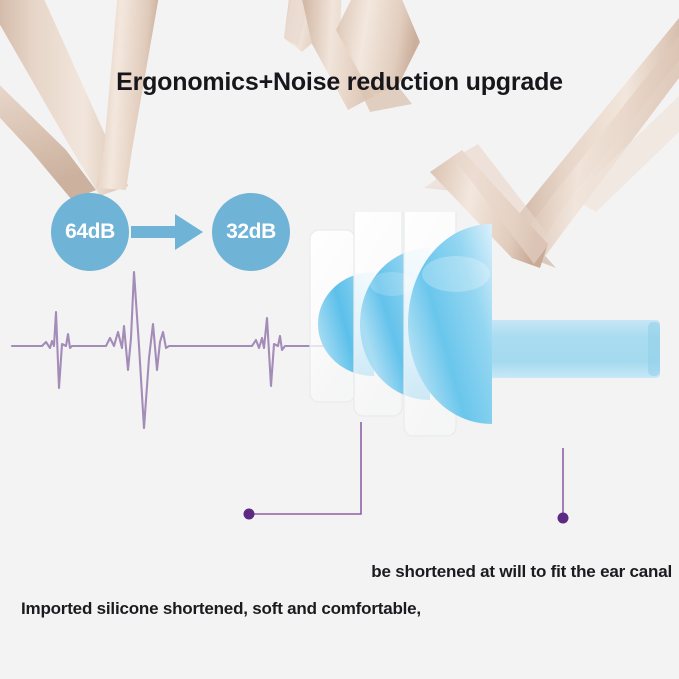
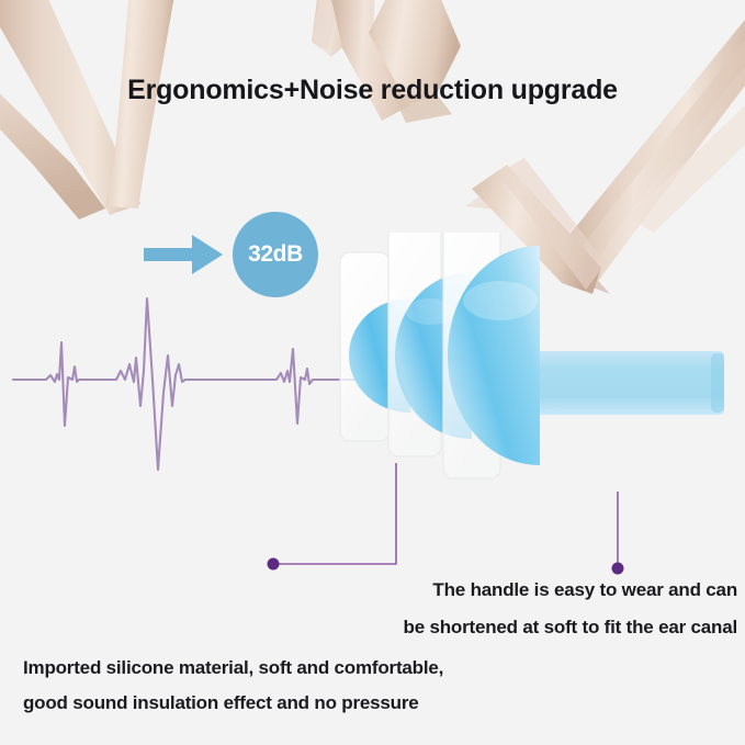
  Ergonomics+Noise reduction upgrade
- 64dB
  32dB
+ The handle is easy to wear and can
- be shortened at will to fit the ear canal
+ be shortened at soft to fit the ear canal
- Imported silicone shortened, soft and comfortable,
+ Imported silicone material, soft and comfortable,
+ good sound insulation effect and no pressure
